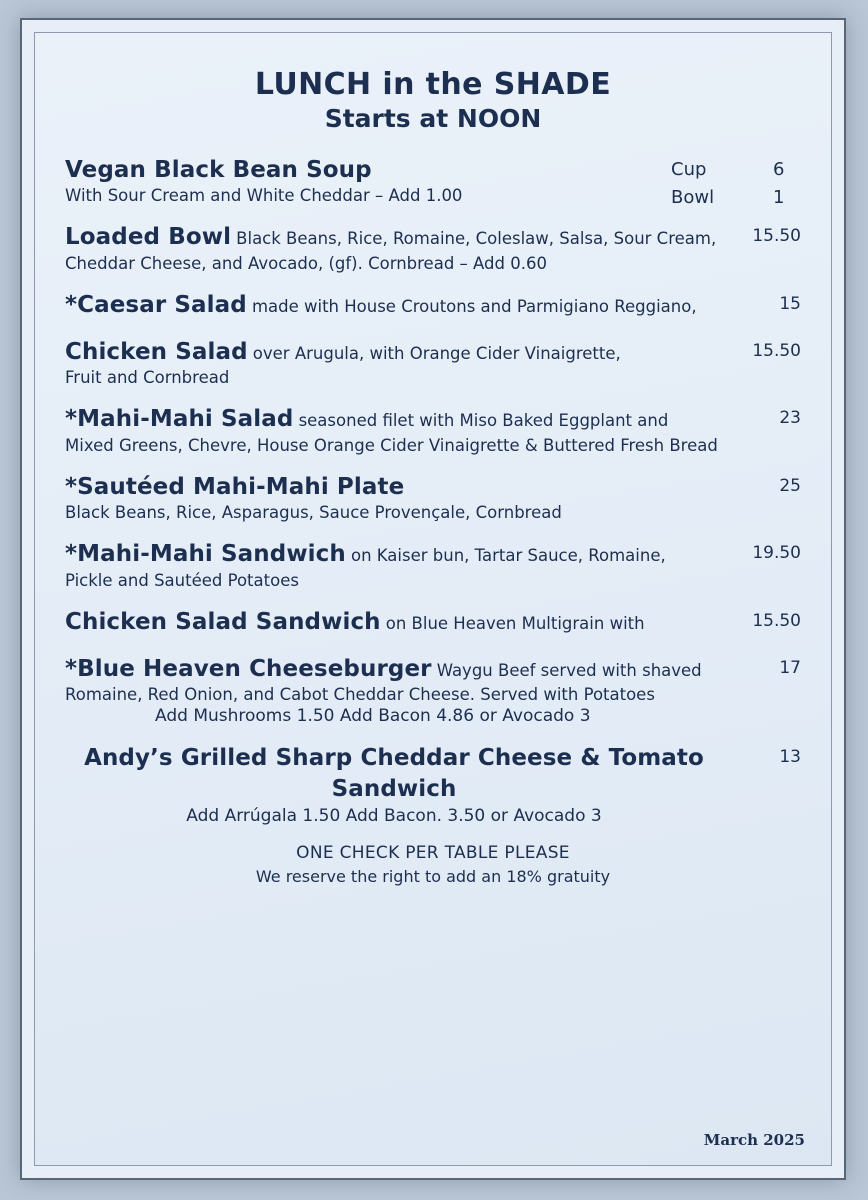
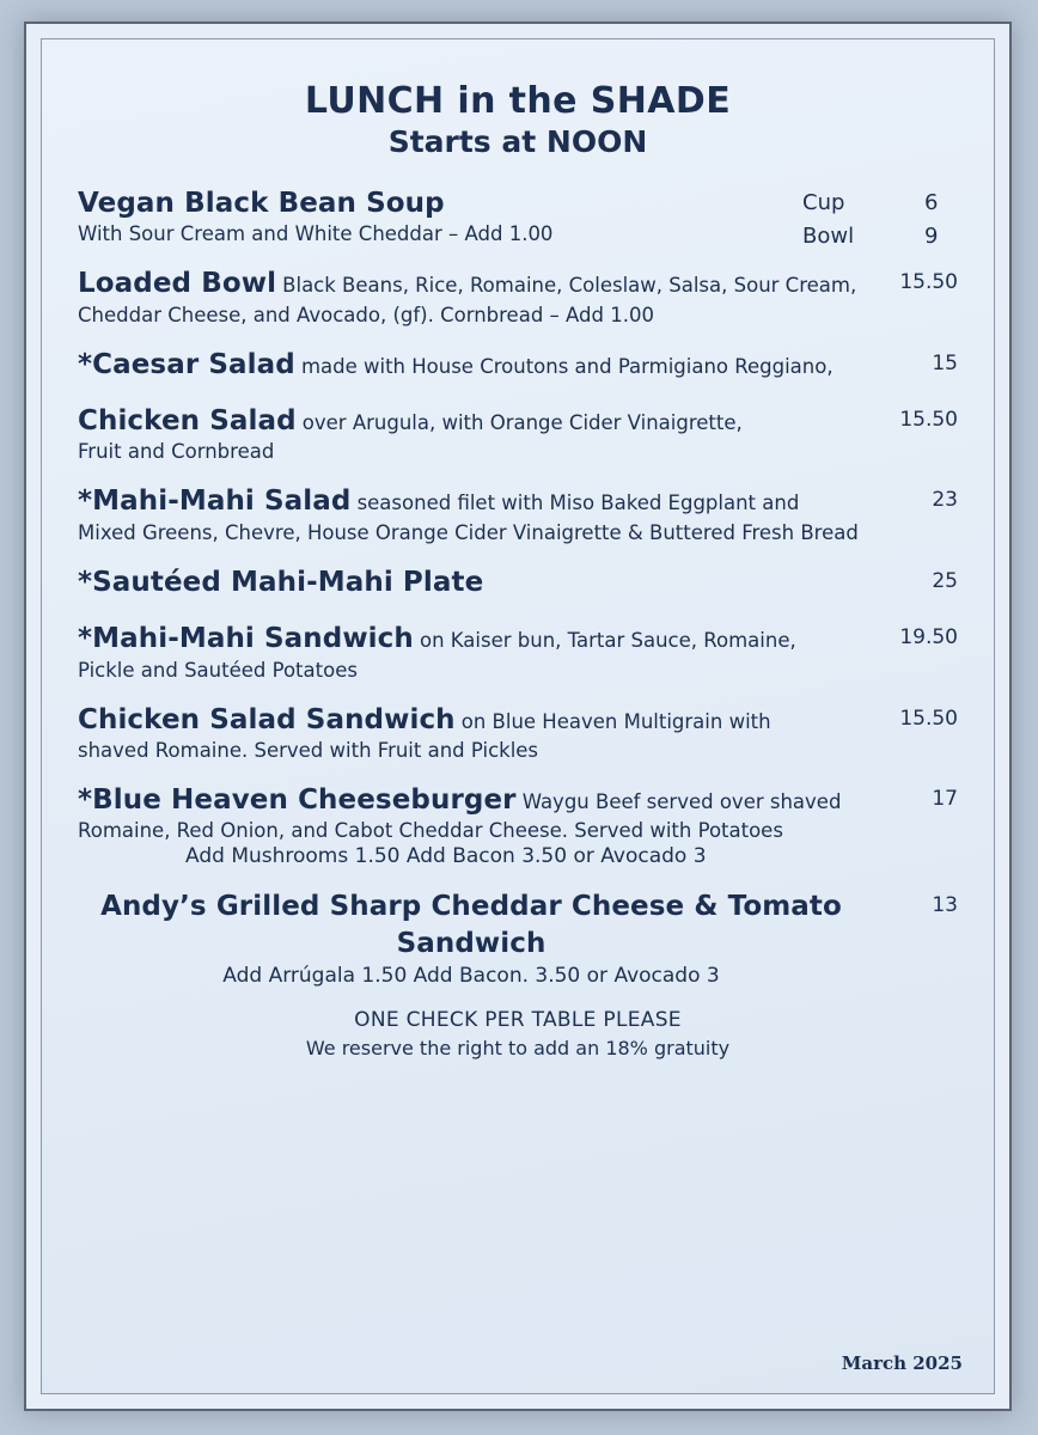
  LUNCH in the SHADE
  Starts at NOON
  Vegan Black Bean Soup
  With Sour Cream and White Cheddar – Add 1.00
  Cup
  6
  Bowl
- 1
+ 9
  Loaded Bowl Black Beans, Rice, Romaine, Coleslaw, Salsa, Sour Cream,
- Cheddar Cheese, and Avocado, (gf). Cornbread – Add 0.60
+ Cheddar Cheese, and Avocado, (gf). Cornbread – Add 1.00
  15.50
  *Caesar Salad made with House Croutons and Parmigiano Reggiano,
  15
  Chicken Salad over Arugula, with Orange Cider Vinaigrette,
  Fruit and Cornbread
  15.50
  *Mahi-Mahi Salad seasoned filet with Miso Baked Eggplant and
  Mixed Greens, Chevre, House Orange Cider Vinaigrette & Buttered Fresh Bread
  23
  *Sautéed Mahi-Mahi Plate
- Black Beans, Rice, Asparagus, Sauce Provençale, Cornbread
  25
  *Mahi-Mahi Sandwich on Kaiser bun, Tartar Sauce, Romaine,
  Pickle and Sautéed Potatoes
  19.50
  Chicken Salad Sandwich on Blue Heaven Multigrain with
+ shaved Romaine. Served with Fruit and Pickles
  15.50
- *Blue Heaven Cheeseburger Waygu Beef served with shaved
+ *Blue Heaven Cheeseburger Waygu Beef served over shaved
  Romaine, Red Onion, and Cabot Cheddar Cheese. Served with Potatoes
- Add Mushrooms 1.50 Add Bacon 4.86 or Avocado 3
+ Add Mushrooms 1.50 Add Bacon 3.50 or Avocado 3
  17
  Andy’s Grilled Sharp Cheddar Cheese & Tomato Sandwich
  Add Arrúgala 1.50 Add Bacon. 3.50 or Avocado 3
  13
  ONE CHECK PER TABLE PLEASE
  We reserve the right to add an 18% gratuity
  March 2025
